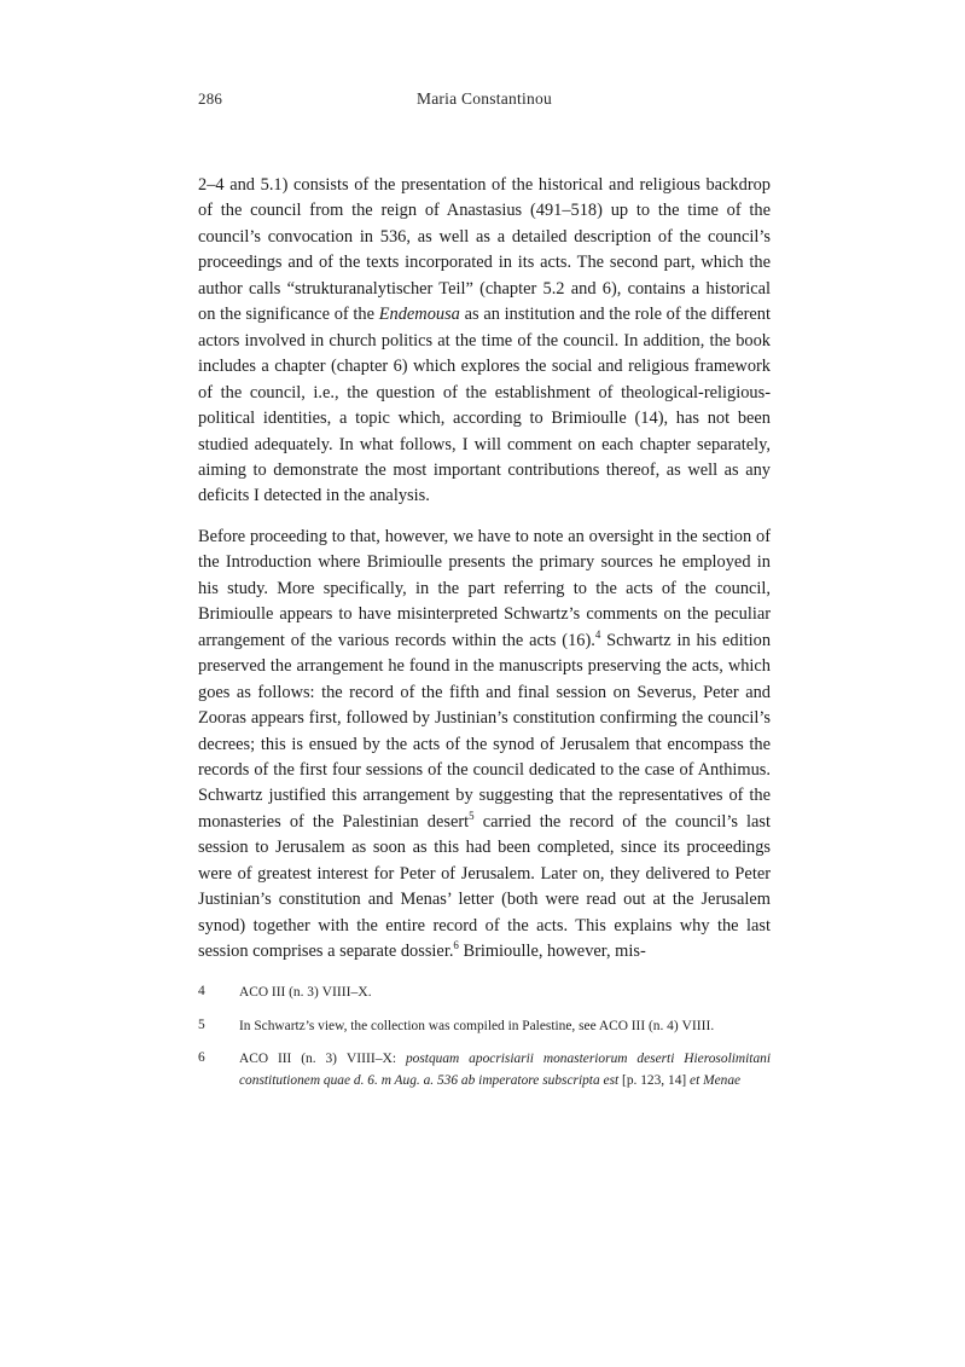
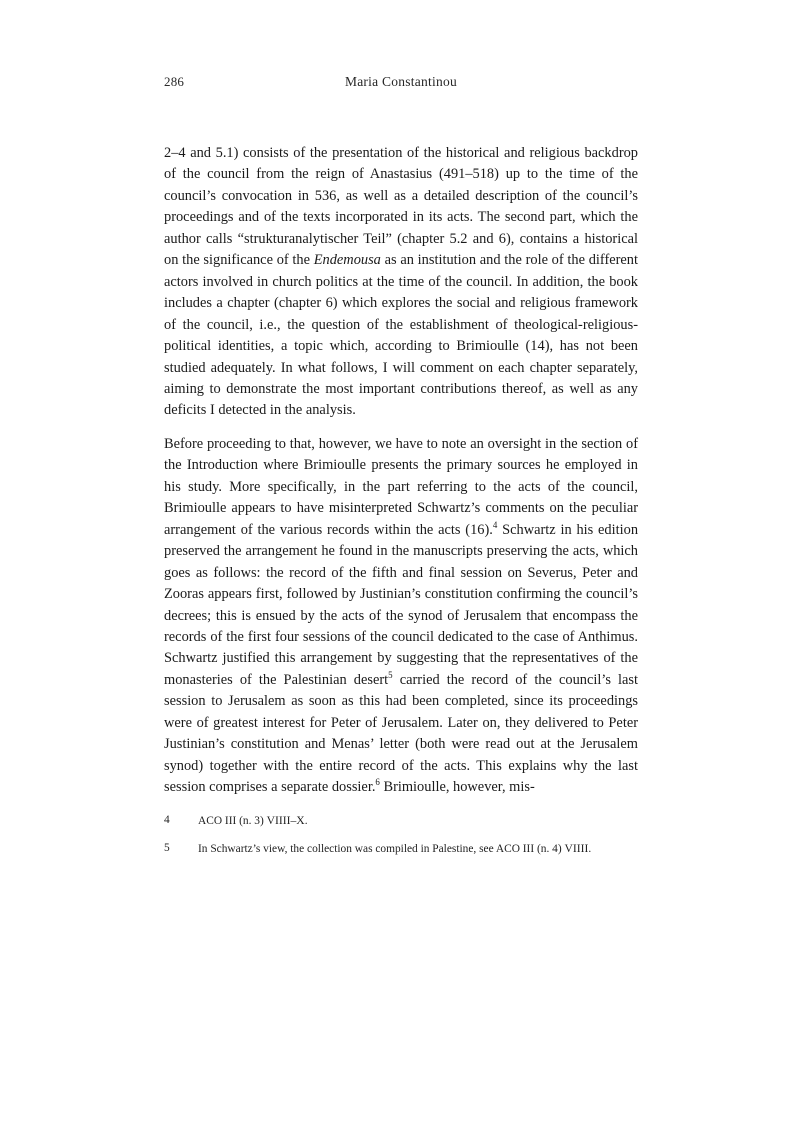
  286
  Maria Constantinou
  2–4 and 5.1) consists of the presentation of the historical and religious backdrop of the council from the reign of Anastasius (491–518) up to the time of the council’s convocation in 536, as well as a detailed description of the council’s proceedings and of the texts incorporated in its acts. The second part, which the author calls “strukturanalytischer Teil” (chapter 5.2 and 6), contains a historical on the significance of the Endemousa as an institution and the role of the different actors involved in church politics at the time of the council. In addition, the book includes a chapter (chapter 6) which explores the social and religious framework of the council, i.e., the question of the establishment of theological-religious-political identities, a topic which, according to Brimioulle (14), has not been studied adequately. In what follows, I will comment on each chapter separately, aiming to demonstrate the most important contributions thereof, as well as any deficits I detected in the analysis.
  Before proceeding to that, however, we have to note an oversight in the section of the Introduction where Brimioulle presents the primary sources he employed in his study. More specifically, in the part referring to the acts of the council, Brimioulle appears to have misinterpreted Schwartz’s comments on the peculiar arrangement of the various records within the acts (16).4 Schwartz in his edition preserved the arrangement he found in the manuscripts preserving the acts, which goes as follows: the record of the fifth and final session on Severus, Peter and Zooras appears first, followed by Justinian’s constitution confirming the council’s decrees; this is ensued by the acts of the synod of Jerusalem that encompass the records of the first four sessions of the council dedicated to the case of Anthimus. Schwartz justified this arrangement by suggesting that the representatives of the monasteries of the Palestinian desert5 carried the record of the council’s last session to Jerusalem as soon as this had been completed, since its proceedings were of greatest interest for Peter of Jerusalem. Later on, they delivered to Peter Justinian’s constitution and Menas’ letter (both were read out at the Jerusalem synod) together with the entire record of the acts. This explains why the last session comprises a separate dossier.6 Brimioulle, however, mis-
  4
  ACO III (n. 3) VIIII–X.
  5
  In Schwartz’s view, the collection was compiled in Palestine, see ACO III (n. 4) VIIII.
- 6
- ACO III (n. 3) VIIII–X: postquam apocrisiarii monasteriorum deserti Hierosolimitani constitutionem quae d. 6. m Aug. a. 536 ab imperatore subscripta est [p. 123, 14] et Menae
